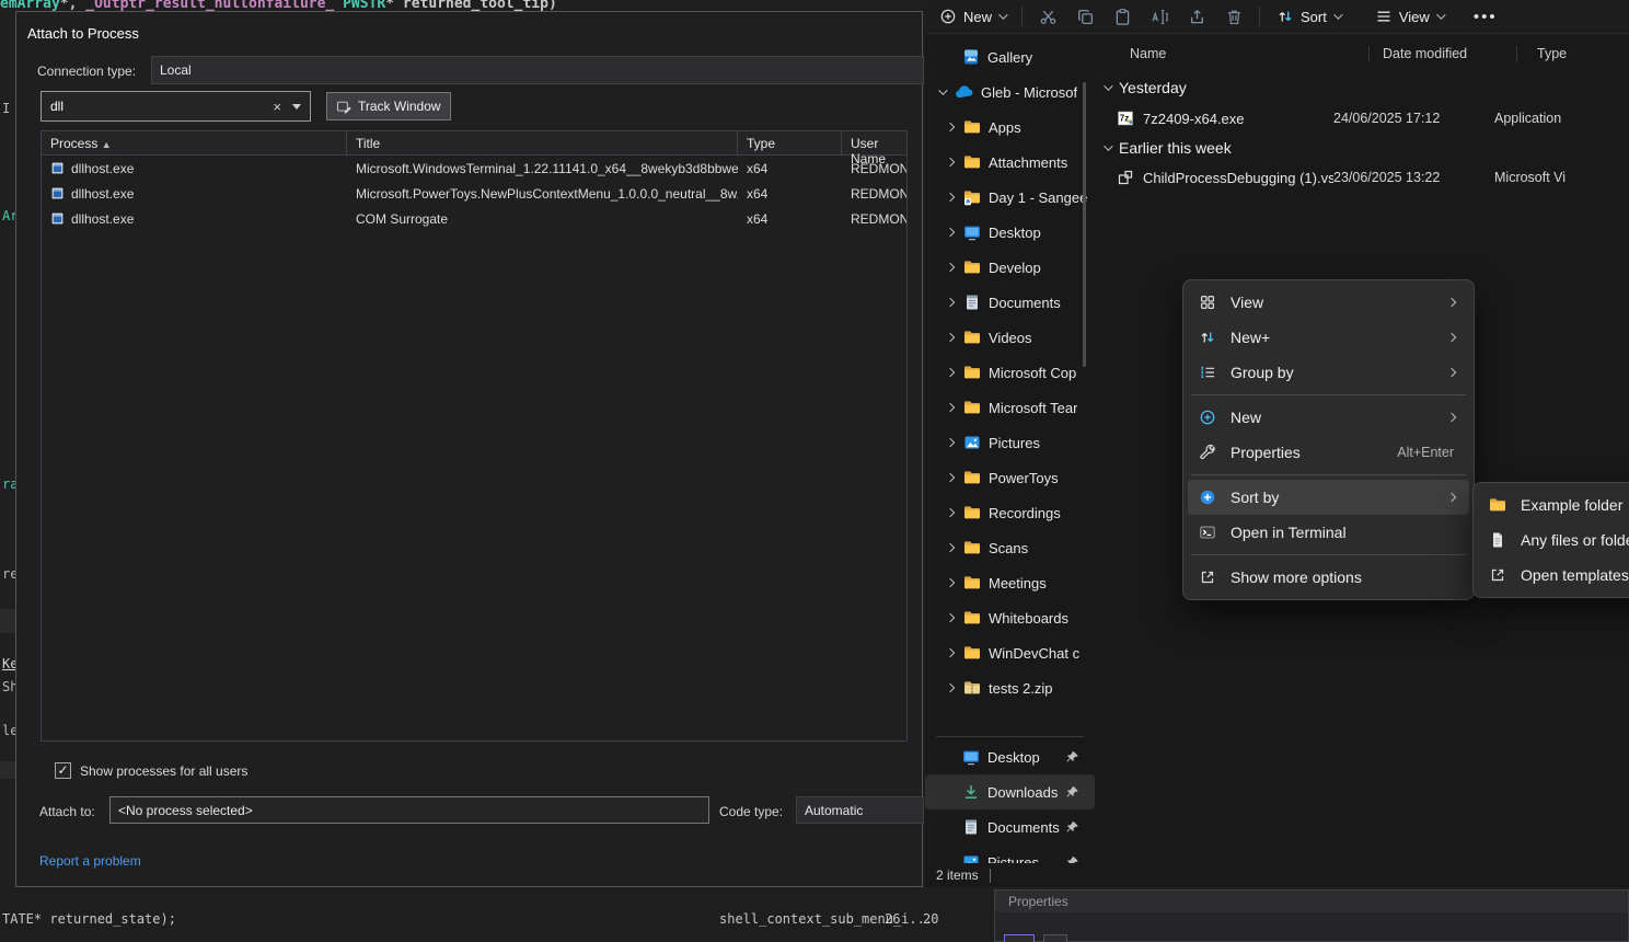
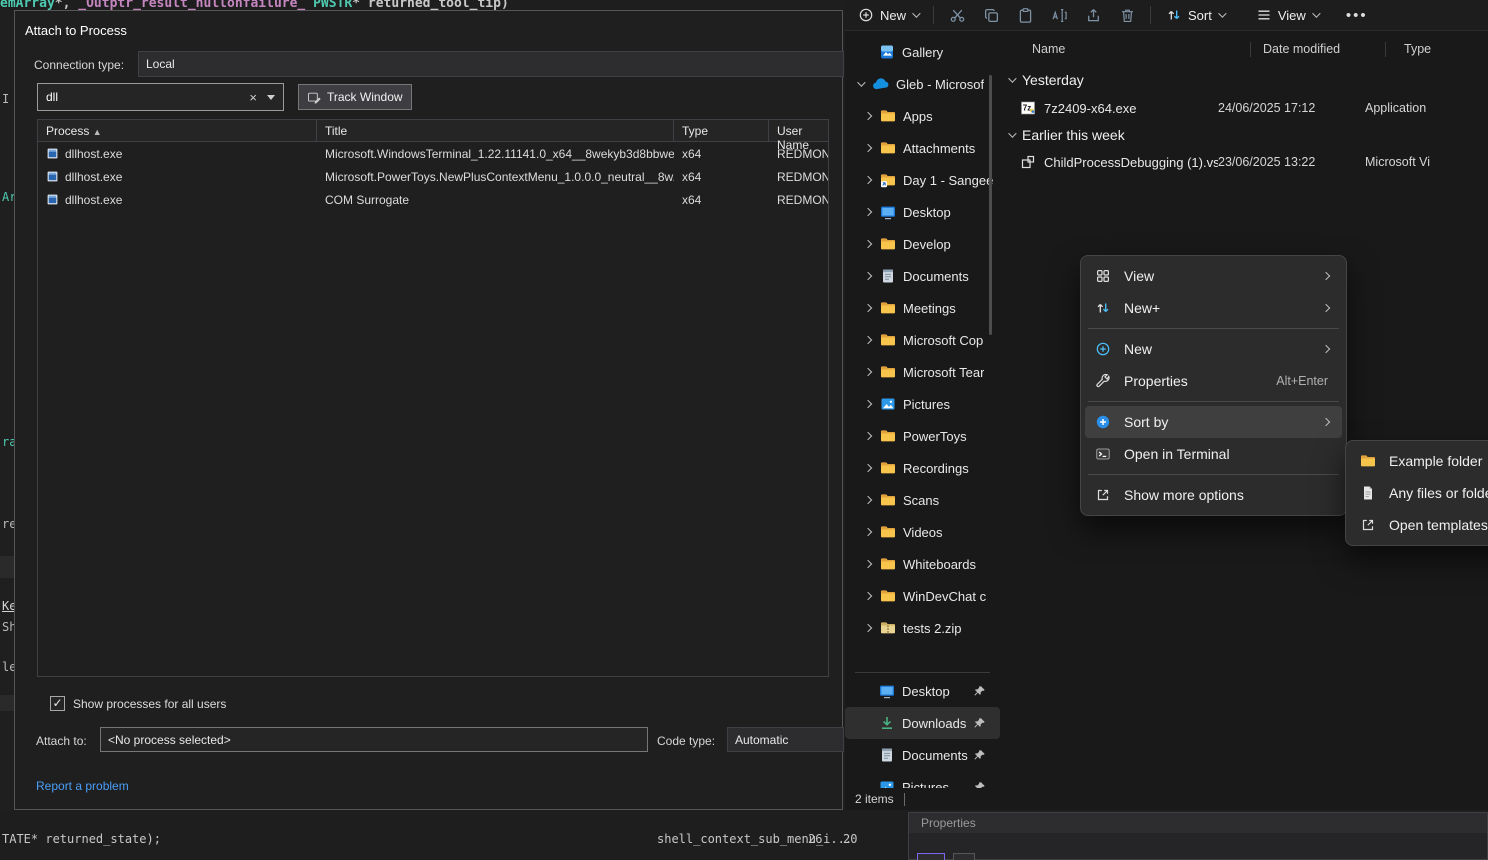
  emArray*, _Outptr_result_nullonfailure_ PWSTR* returned_tool_tip)
  I
  Ar
  ra
  re
  Ke
  Sh
  le
  Attach to Process
  Connection type:
  Local
  dll
  ×
  Track Window
  Process ▲
  Title
  Type
  User Name
  dllhost.exe
  Microsoft.WindowsTerminal_1.22.11141.0_x64__8wekyb3d8bbwe
  x64
  REDMON
  dllhost.exe
  Microsoft.PowerToys.NewPlusContextMenu_1.0.0.0_neutral__8w
  x64
  REDMON
  dllhost.exe
  COM Surrogate
  x64
  REDMON
  ✓
  Show processes for all users
  Attach to:
  <No process selected>
  Code type:
  Automatic
  Report a problem
  New
  Sort
  View
  •••
  Gallery
  Gleb - Microsof
  Apps
  Attachments
  Day 1 - Sange
  Desktop
  Develop
  Documents
- Videos
+ Meetings
  Microsoft Cop
  Microsoft Tear
  Pictures
  PowerToys
  Recordings
  Scans
- Meetings
+ Videos
  Whiteboards
  WinDevChat c
  tests 2.zip
  Desktop
  Downloads
  Documents
  Pictures
  Name
  Date modified
  Type
  Yesterday
  7z2409-x64.exe
  24/06/2025 17:12
  Application
  Earlier this week
  ChildProcessDebugging (1).vs
  23/06/2025 13:22
  Microsoft Vi
  2 items
  View
  New+
- Group by
  New
  Properties
  Alt+Enter
  Sort by
  Open in Terminal
  Show more options
  Example folder
  Any files or fold
  Open templates
  TATE* returned_state);
  shell_context_sub_menu_i...
  26
  20
  Properties
